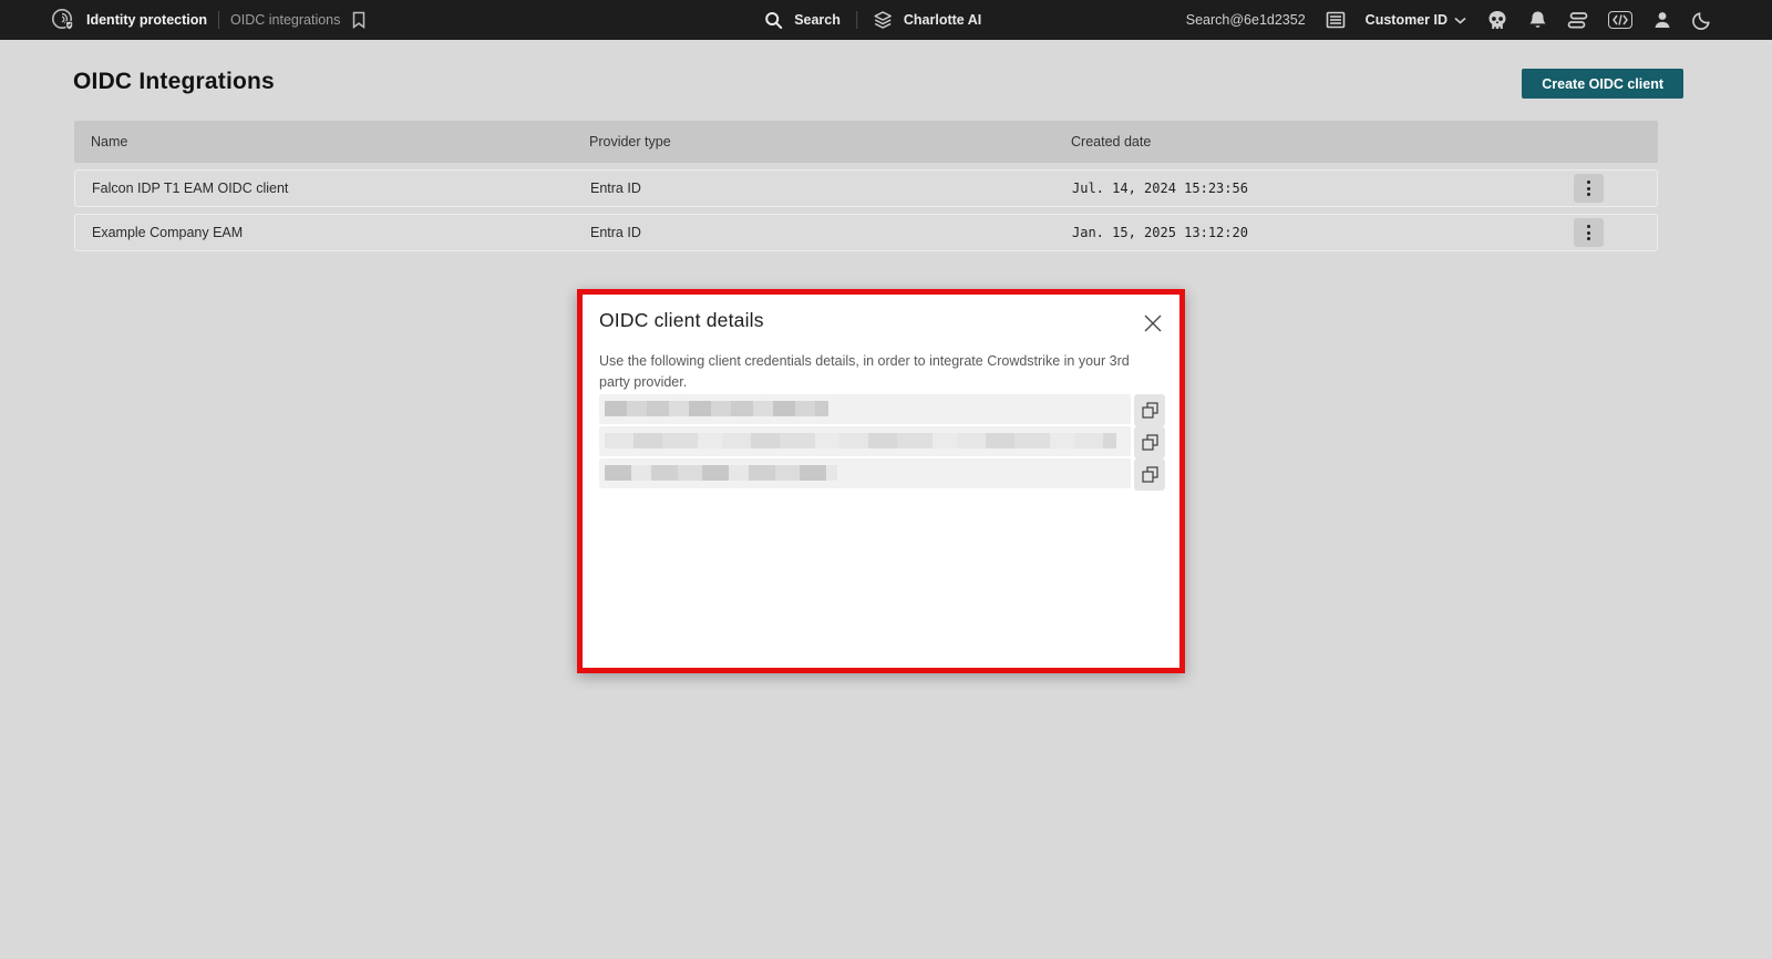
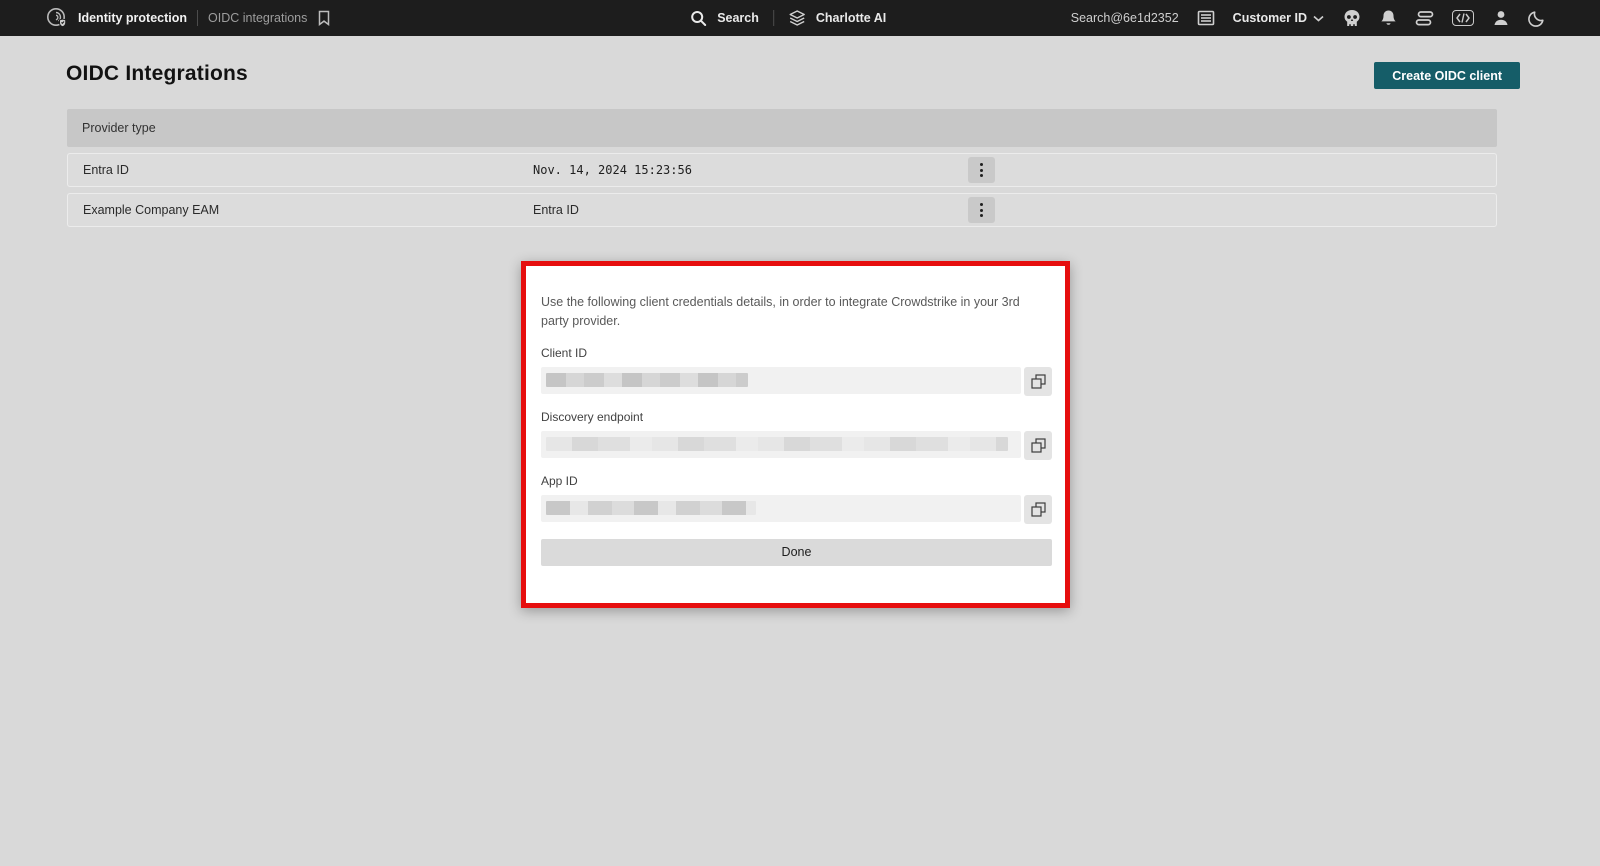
  Identity protection
  OIDC integrations
  Search
  Charlotte AI
  Search@6e1d2352
  Customer ID
  OIDC Integrations
  Create OIDC client
- Name
  Provider type
- Created date
- Falcon IDP T1 EAM OIDC client
  Entra ID
- Jul. 14, 2024 15:23:56
+ Nov. 14, 2024 15:23:56
  Example Company EAM
  Entra ID
- Jan. 15, 2025 13:12:20
- OIDC client details
  Use the following client credentials details, in order to integrate Crowdstrike in your 3rd party provider.
+ Client ID
+ Discovery endpoint
+ App ID
+ Done
